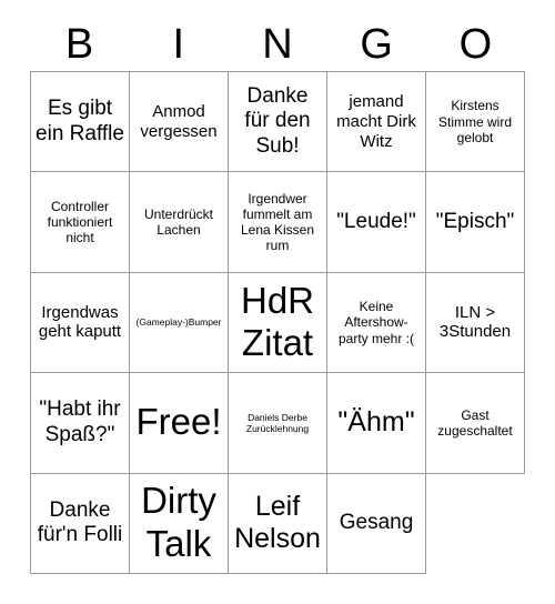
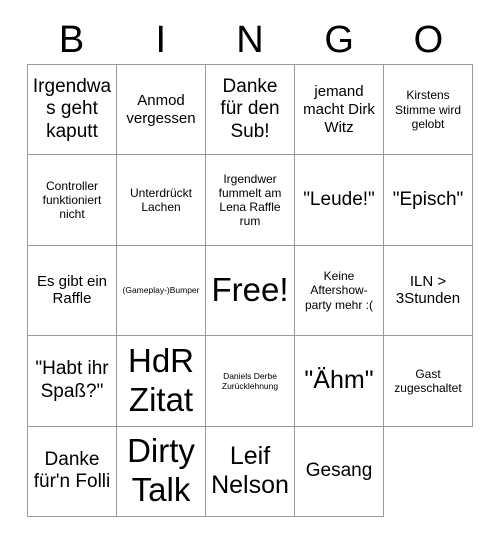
  B
  I
  N
  G
  O
- Es gibt ein Raffle
+ Irgendwas geht kaputt
  Anmod vergessen
  Danke für den Sub!
  jemand macht Dirk Witz
  Kirstens Stimme wird gelobt
  Controller funktioniert nicht
  Unterdrückt Lachen
- Irgendwer fummelt am Lena Kissen rum
+ Irgendwer fummelt am Lena Raffle rum
  "Leude!"
  "Episch"
- Irgendwas geht kaputt
+ Es gibt ein Raffle
  (Gameplay-)Bumper
- HdR Zitat
+ Free!
  Keine Aftershow-party mehr :(
  ILN > 3Stunden
  "Habt ihr Spaß?"
- Free!
+ HdR Zitat
  Daniels Derbe Zurücklehnung
  "Ähm"
  Gast zugeschaltet
  Danke für'n Folli
  Dirty Talk
  Leif Nelson
  Gesang
